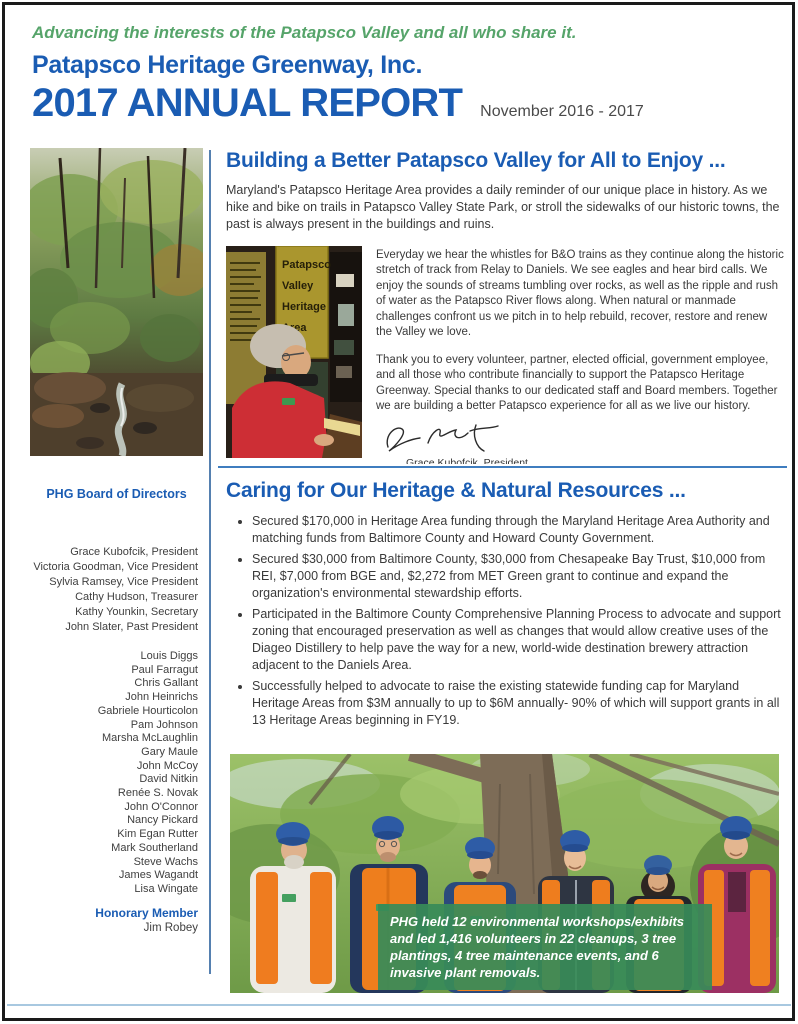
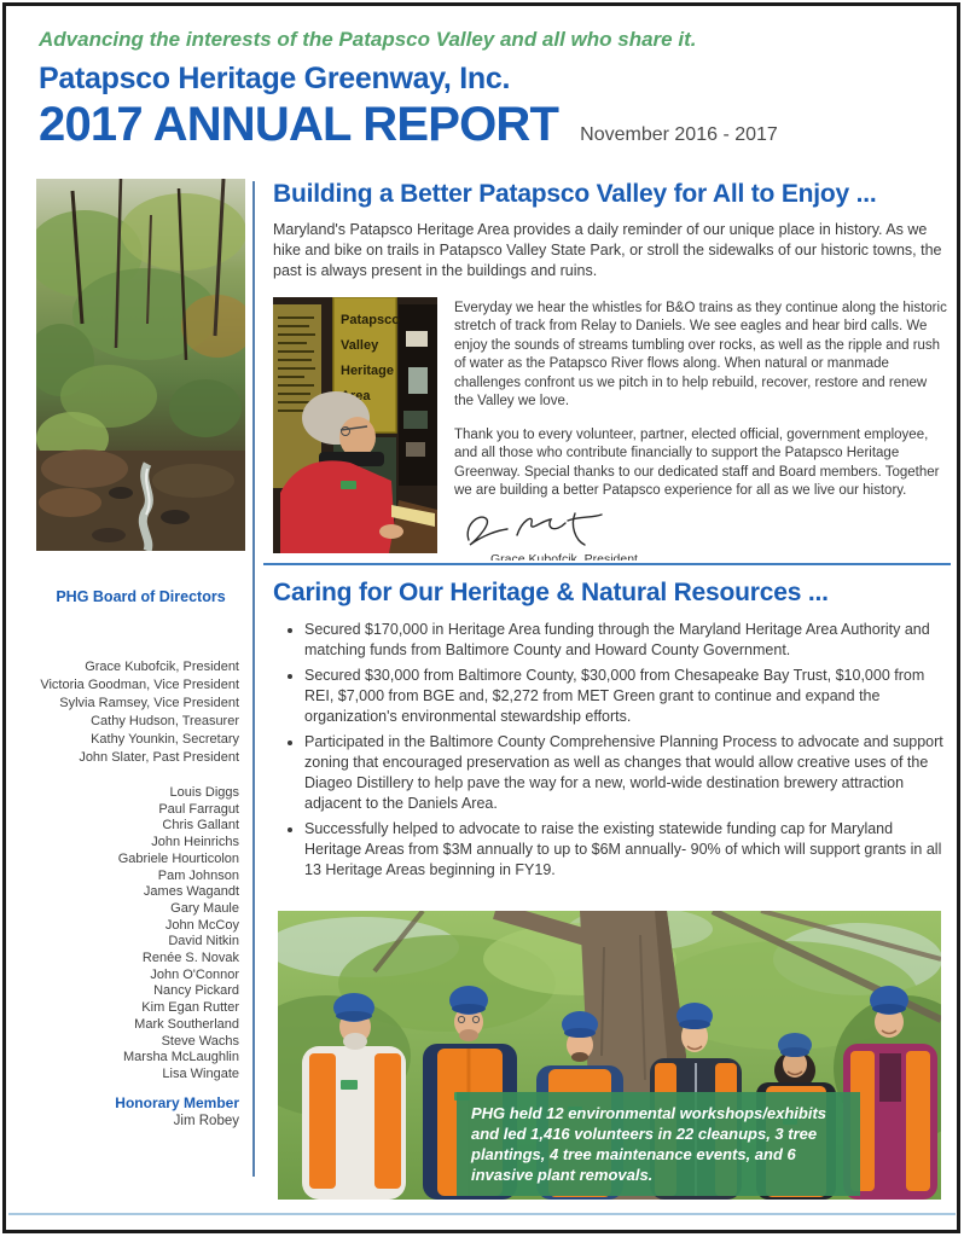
  Advancing the interests of the Patapsco Valley and all who share it.
  Patapsco Heritage Greenway, Inc.
  2017 ANNUAL REPORT
  November 2016 - 2017
  PHG Board of Directors
  Grace Kubofcik, President
  Victoria Goodman, Vice President
  Sylvia Ramsey, Vice President
  Cathy Hudson, Treasurer
  Kathy Younkin, Secretary
  John Slater, Past President
  Louis Diggs
  Paul Farragut
  Chris Gallant
  John Heinrichs
  Gabriele Hourticolon
  Pam Johnson
- Marsha McLaughlin
+ James Wagandt
  Gary Maule
  John McCoy
  David Nitkin
  Renée S. Novak
  John O'Connor
  Nancy Pickard
  Kim Egan Rutter
  Mark Southerland
  Steve Wachs
- James Wagandt
+ Marsha McLaughlin
  Lisa Wingate
  Honorary Member
  Jim Robey
  Building a Better Patapsco Valley for All to Enjoy ...
  Maryland's Patapsco Heritage Area provides a daily reminder of our unique place in history. As we hike and bike on trails in Patapsco Valley State Park, or stroll the sidewalks of our historic towns, the past is always present in the buildings and ruins.
  Patapsco
  Valley
  Heritage
  Everyday we hear the whistles for B&O trains as they continue along the historic stretch of track from Relay to Daniels. We see eagles and hear bird calls. We enjoy the sounds of streams tumbling over rocks, as well as the ripple and rush of water as the Patapsco River flows along. When natural or manmade challenges confront us we pitch in to help rebuild, recover, restore and renew the Valley we love.
  Thank you to every volunteer, partner, elected official, government employee, and all those who contribute financially to support the Patapsco Heritage Greenway. Special thanks to our dedicated staff and Board members. Together we are building a better Patapsco experience for all as we live our history.
  Grace Kubofcik, President
  Caring for Our Heritage & Natural Resources ...
  Secured $170,000 in Heritage Area funding through the Maryland Heritage Area Authority and matching funds from Baltimore County and Howard County Government.
  Secured $30,000 from Baltimore County, $30,000 from Chesapeake Bay Trust, $10,000 from REI, $7,000 from BGE and, $2,272 from MET Green grant to continue and expand the organization's environmental stewardship efforts.
  Participated in the Baltimore County Comprehensive Planning Process to advocate and support zoning that encouraged preservation as well as changes that would allow creative uses of the Diageo Distillery to help pave the way for a new, world-wide destination brewery attraction adjacent to the Daniels Area.
  Successfully helped to advocate to raise the existing statewide funding cap for Maryland Heritage Areas from $3M annually to up to $6M annually- 90% of which will support grants in all 13 Heritage Areas beginning in FY19.
  PHG held 12 environmental workshops/exhibits and led 1,416 volunteers in 22 cleanups, 3 tree plantings, 4 tree maintenance events, and 6 invasive plant removals.
